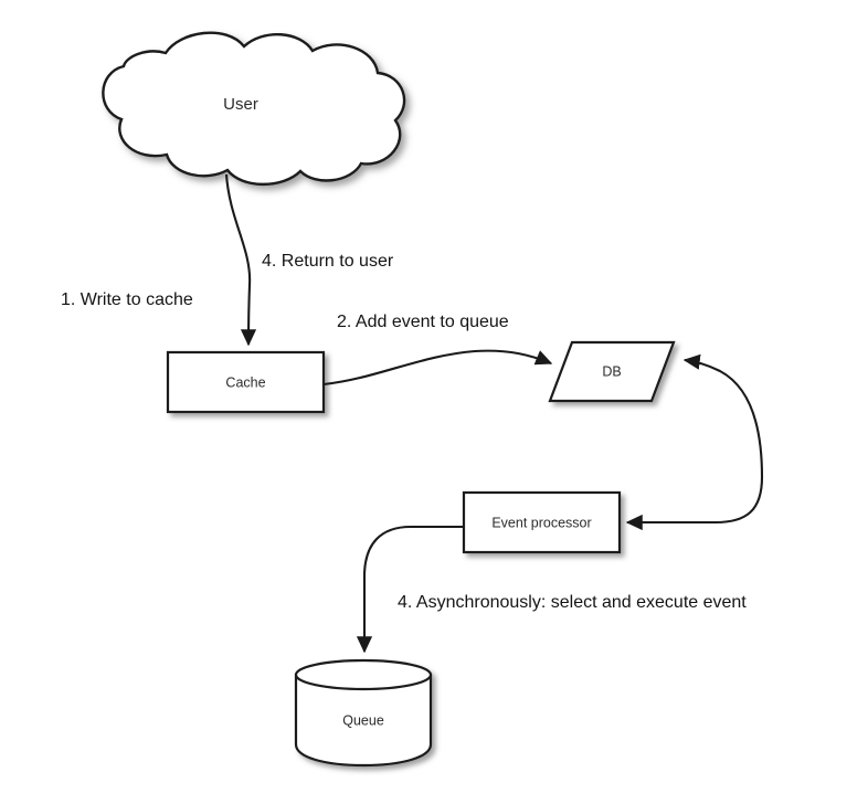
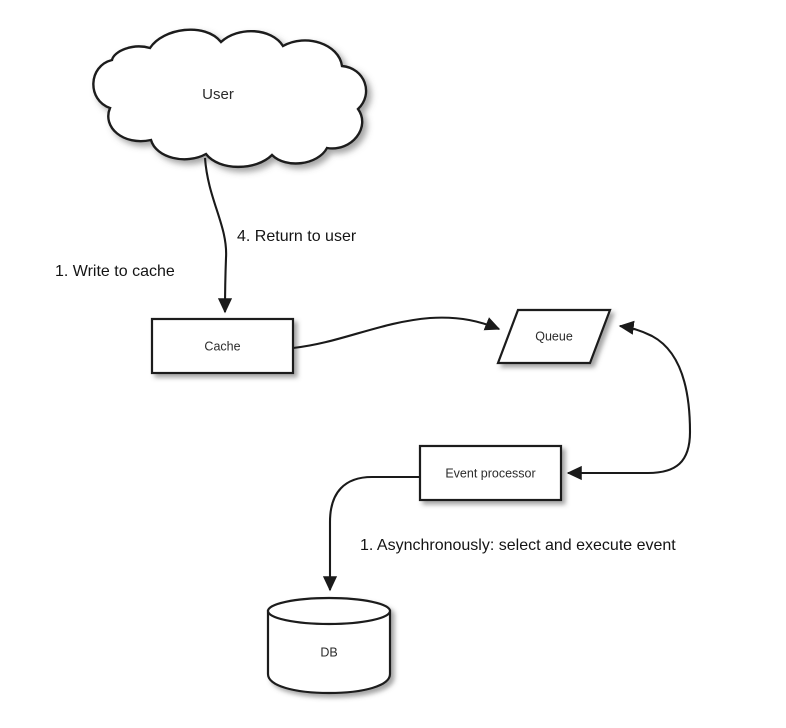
  User
  Cache
- DB
+ Queue
  Event processor
- Queue
+ DB
  1. Write to cache
- 2. Add event to queue
  4. Return to user
- 4. Asynchronously: select and execute event
+ 1. Asynchronously: select and execute event
